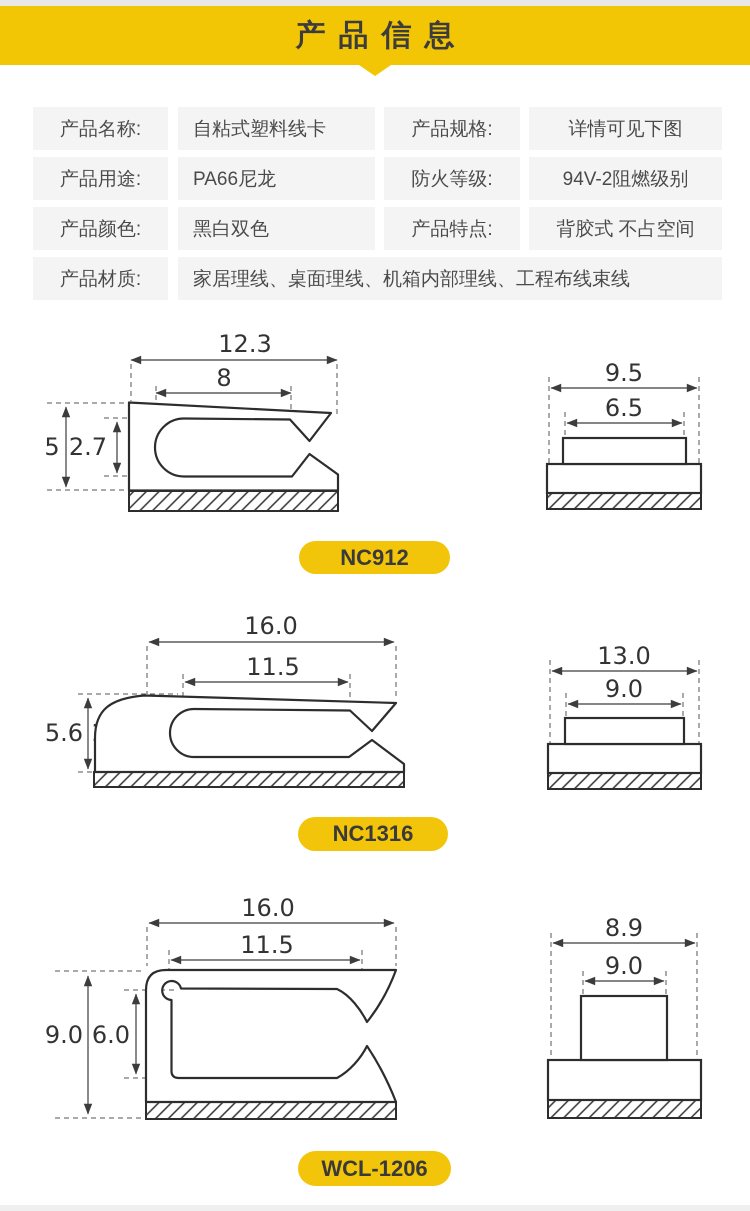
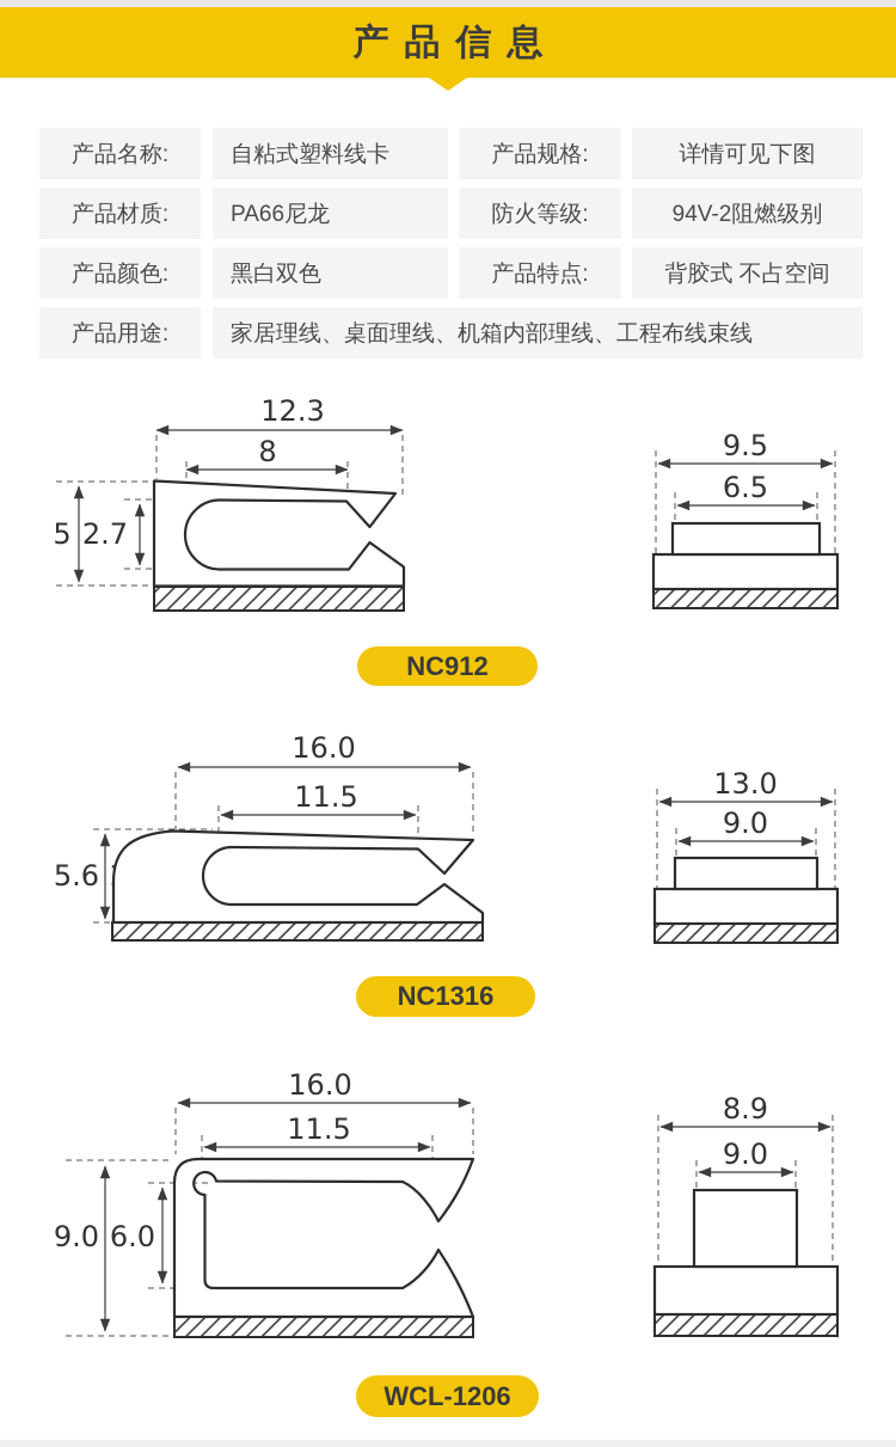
  产品信息
  产品名称:
  自粘式塑料线卡
  产品规格:
  详情可见下图
- 产品用途:
+ 产品材质:
  PA66尼龙
  防火等级:
  94V-2阻燃级别
  产品颜色:
  黑白双色
  产品特点:
  背胶式 不占空间
- 产品材质:
+ 产品用途:
  家居理线、桌面理线、机箱内部理线、工程布线束线
  12.3
  8
  5
  2.7
  9.5
  6.5
  NC912
  16.0
  11.5
  5.6
  13.0
  9.0
  NC1316
  16.0
  11.5
  9.0
  6.0
  8.9
  9.0
  WCL-1206
